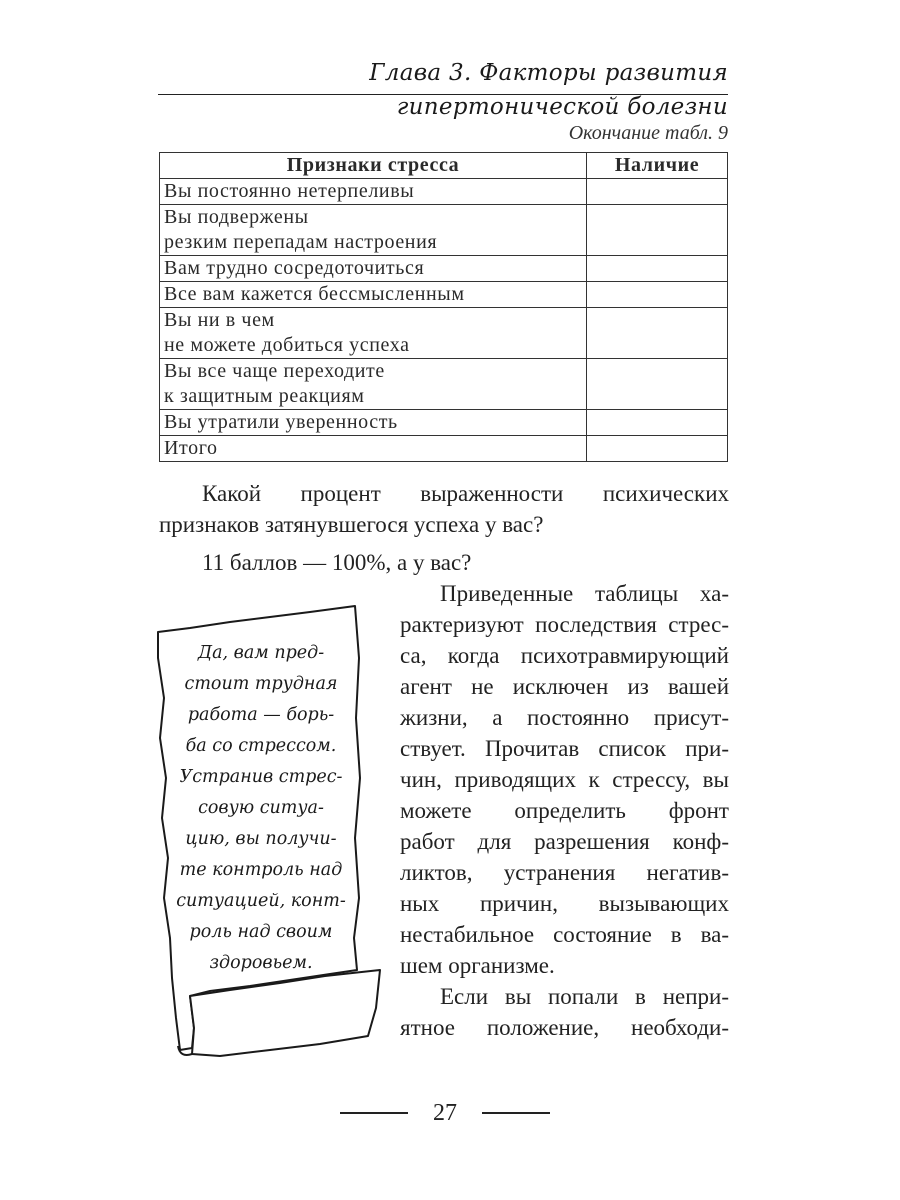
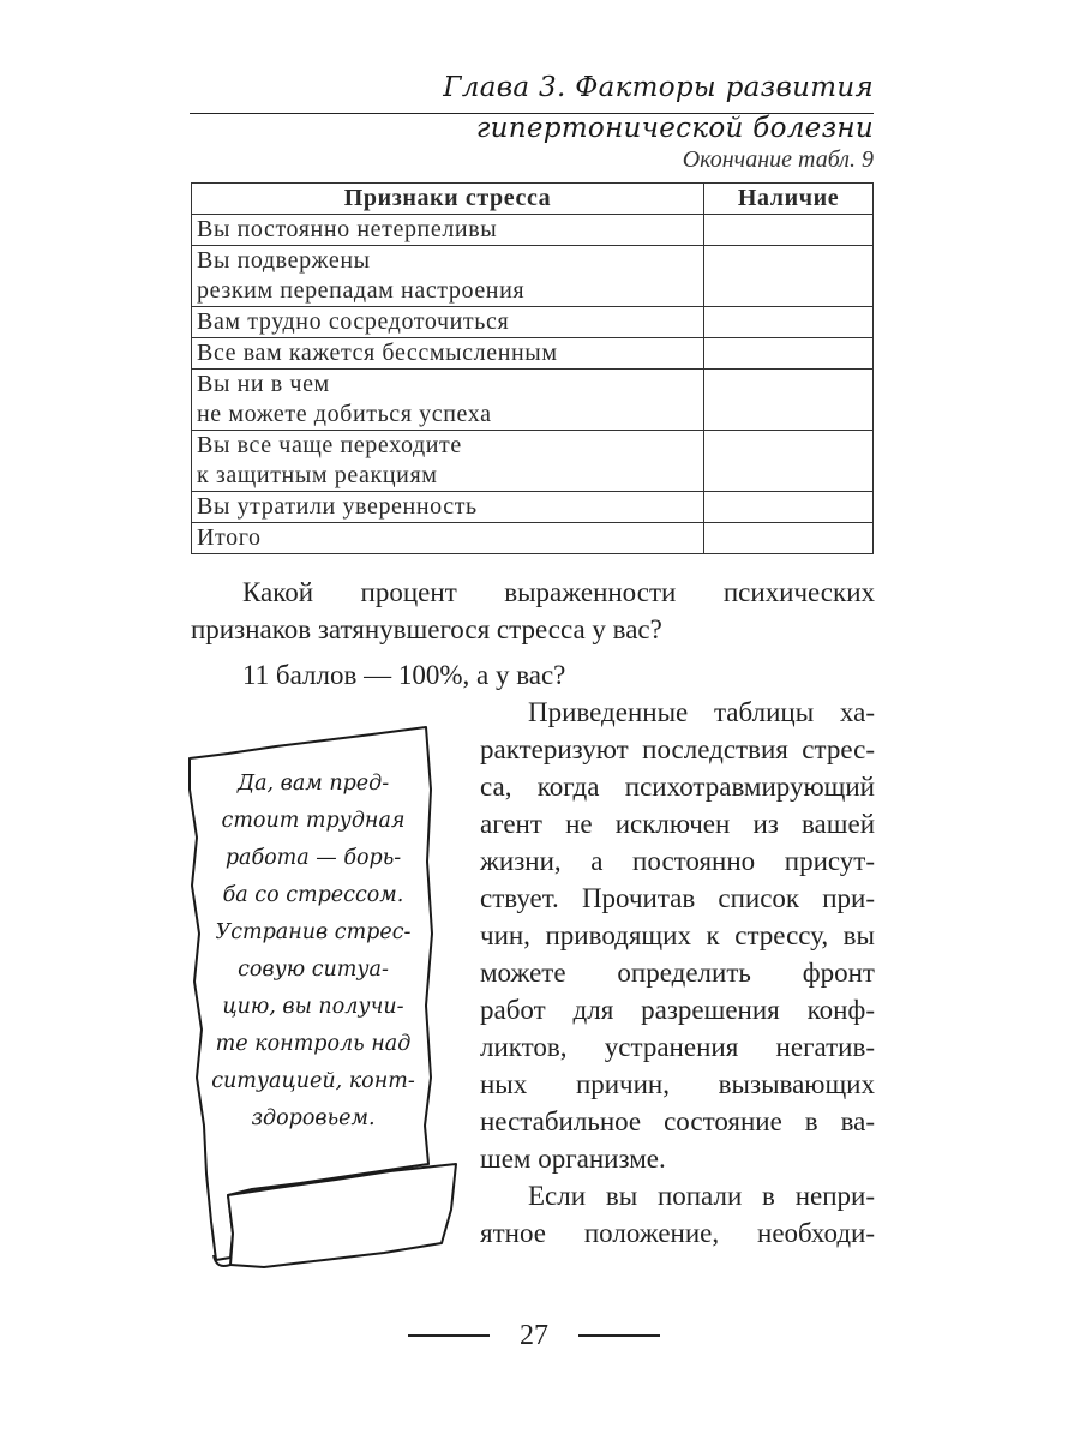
  Глава 3. Факторы развития гипертонической болезни
  Окончание табл. 9
  Признаки стресса	Наличие
  Вы постоянно нетерпеливы
  Вы подвержены резким перепадам настроения
  Вам трудно сосредоточиться
  Все вам кажется бессмысленным
  Вы ни в чем не можете добиться успеха
  Вы все чаще переходите к защитным реакциям
  Вы утратили уверенность
  Итого
- Какой процент выраженности психических признаков затянувшегося успеха у вас?
+ Какой процент выраженности психических признаков затянувшегося стресса у вас?
  11 баллов — 100%, а у вас?
  Приведенные таблицы ха-
  рактеризуют последствия стрес-
  са, когда психотравмирующий
  агент не исключен из вашей
  жизни, а постоянно присут-
  ствует. Прочитав список при-
  чин, приводящих к стрессу, вы
  можете определить фронт
  работ для разрешения конф-
  ликтов, устранения негатив-
  ных причин, вызывающих
  нестабильное состояние в ва-
  шем организме.
  Если вы попали в непри-
  ятное положение, необходи-
  Да, вам пред-
  стоит трудная
  работа — борь-
  ба со стрессом.
  Устранив стрес-
  совую ситуа-
  цию, вы получи-
  те контроль над
  ситуацией, конт-
- роль над своим
  здоровьем.
  27
